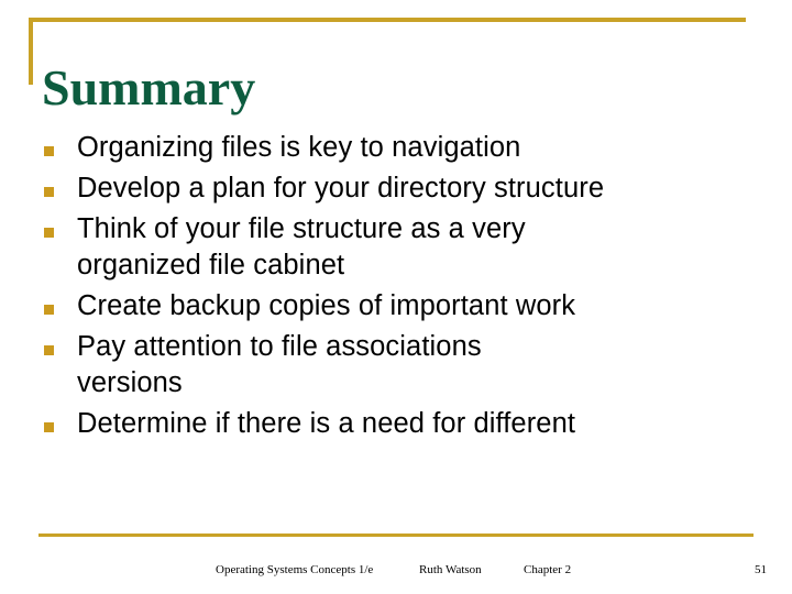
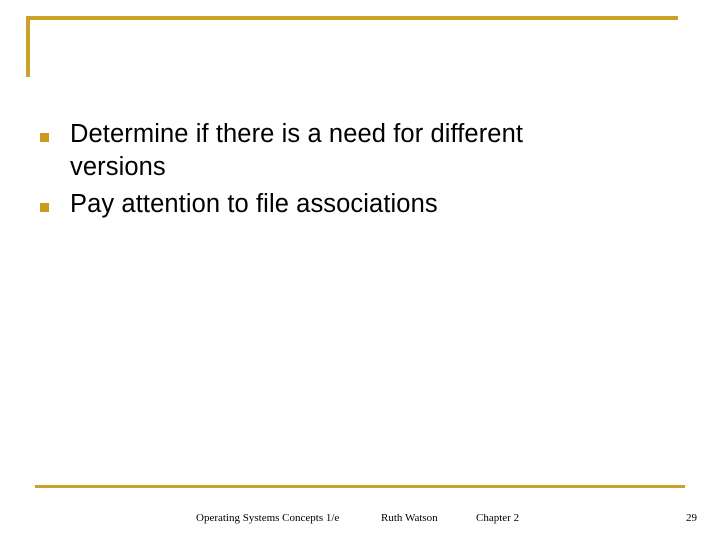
- Summary
- Organizing files is key to navigation
- Develop a plan for your directory structure
- Think of your file structure as a very
- organized file cabinet
- Create backup copies of important work
- Pay attention to file associations
+ Determine if there is a need for different
  versions
- Determine if there is a need for different
+ Pay attention to file associations
  Operating Systems Concepts 1/e
  Ruth Watson
  Chapter 2
- 51
+ 29
